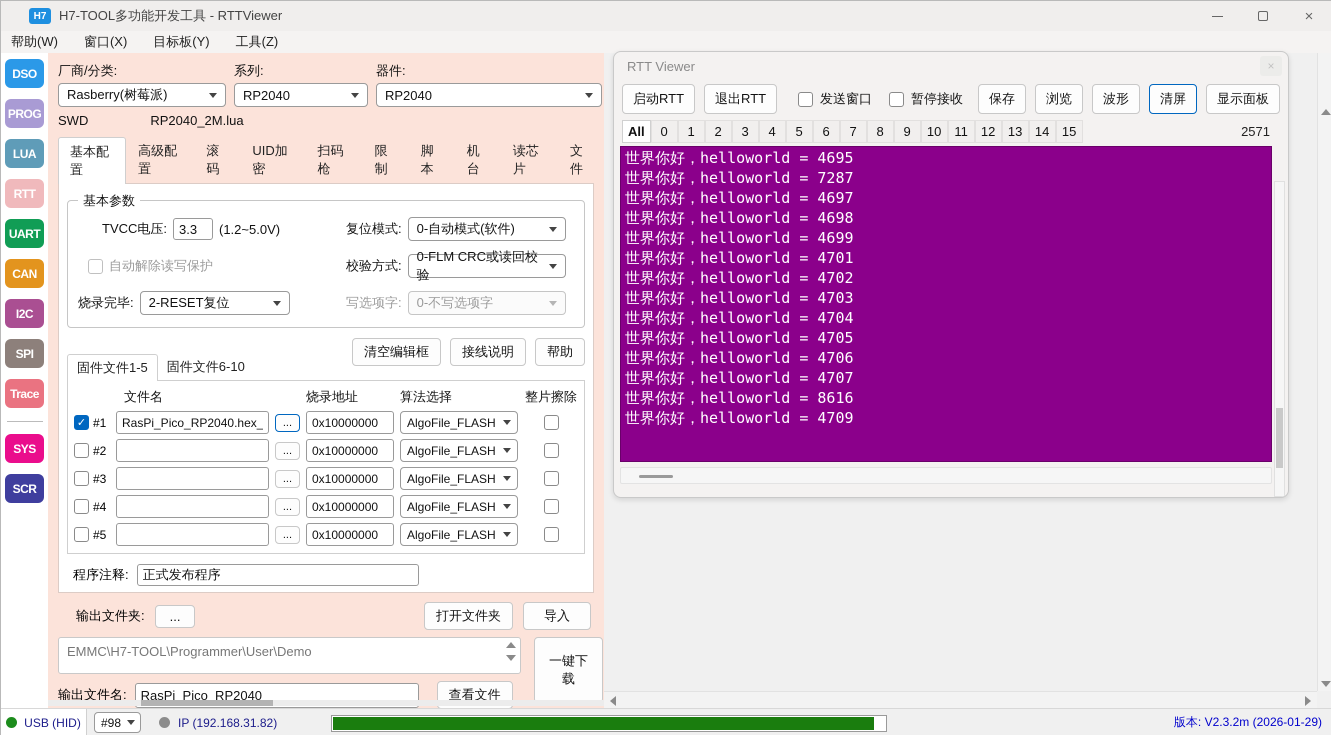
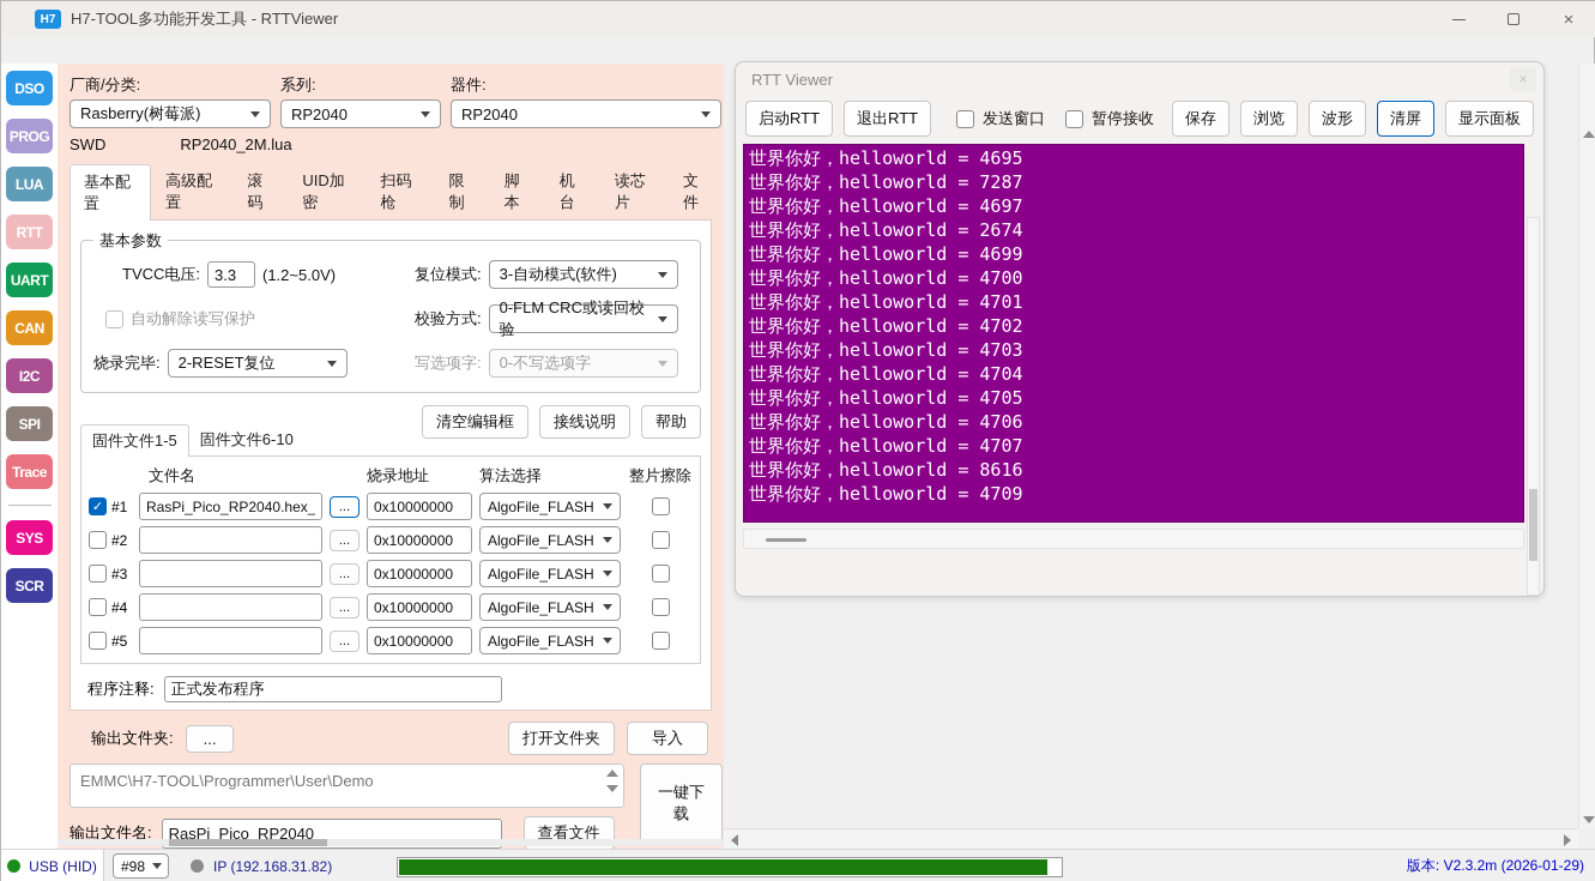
  H7
  H7-TOOL多功能开发工具 - RTTViewer
  ×
- 帮助(W)
- 窗口(X)
- 目标板(Y)
- 工具(Z)
  DSO
  PROG
  LUA
  RTT
  UART
  CAN
  I2C
  SPI
  Trace
  SYS
  SCR
  厂商/分类:
  Rasberry(树莓派)
  系列:
  RP2040
  器件:
  RP2040
  SWD
  RP2040_2M.lua
  基本配置
  高级配置
  滚码
  UID加密
  扫码枪
  限制
  脚本
  机台
  读芯片
  文件
  基本参数
  TVCC电压:
  3.3
  (1.2~5.0V)
  复位模式:
- 0-自动模式(软件)
+ 3-自动模式(软件)
  自动解除读写保护
  校验方式:
  0-FLM CRC或读回校验
  烧录完毕:
  2-RESET复位
  写选项字:
  0-不写选项字
  固件文件1-5
  固件文件6-10
  清空编辑框
  接线说明
  帮助
  文件名
  烧录地址
  算法选择
  整片擦除
  ✓
  #1
  RasPi_Pico_RP2040.hex_
  ...
  0x10000000
  AlgoFile_FLASH
  #2
  ...
  0x10000000
  AlgoFile_FLASH
  #3
  ...
  0x10000000
  AlgoFile_FLASH
  #4
  ...
  0x10000000
  AlgoFile_FLASH
  #5
  ...
  0x10000000
  AlgoFile_FLASH
  程序注释:
  正式发布程序
  输出文件夹:
  ...
  打开文件夹
  导入
  EMMC\H7-TOOL\Programmer\User\Demo
  一键下载
  输出文件名:
  RasPi_Pico_RP2040
  查看文件
  RTT Viewer
  ×
  启动RTT
  退出RTT
  发送窗口
  暂停接收
  保存
  浏览
  波形
  清屏
  显示面板
- All
- 0
- 1
- 2
- 3
- 4
- 5
- 6
- 7
- 8
- 9
- 10
- 11
- 12
- 13
- 14
- 15
- 2571
  世界你好，helloworld = 4695
  世界你好，helloworld = 7287
  世界你好，helloworld = 4697
- 世界你好，helloworld = 4698
+ 世界你好，helloworld = 2674
  世界你好，helloworld = 4699
+ 世界你好，helloworld = 4700
  世界你好，helloworld = 4701
  世界你好，helloworld = 4702
  世界你好，helloworld = 4703
  世界你好，helloworld = 4704
  世界你好，helloworld = 4705
  世界你好，helloworld = 4706
  世界你好，helloworld = 4707
  世界你好，helloworld = 8616
  世界你好，helloworld = 4709
  USB (HID)
  #98
  IP (192.168.31.82)
  版本: V2.3.2m (2026-01-29)
